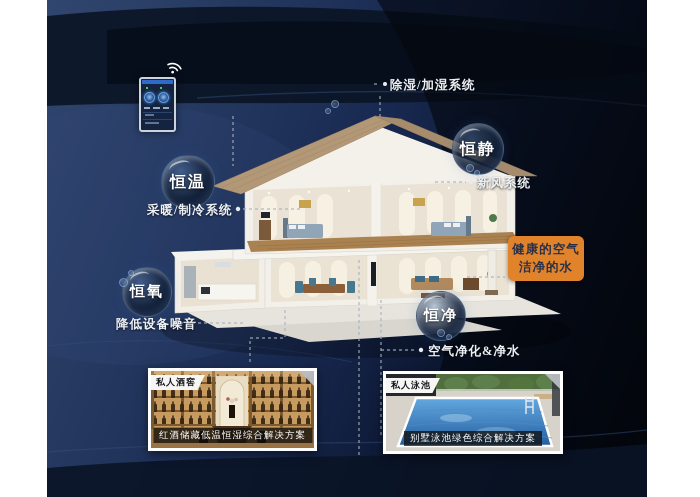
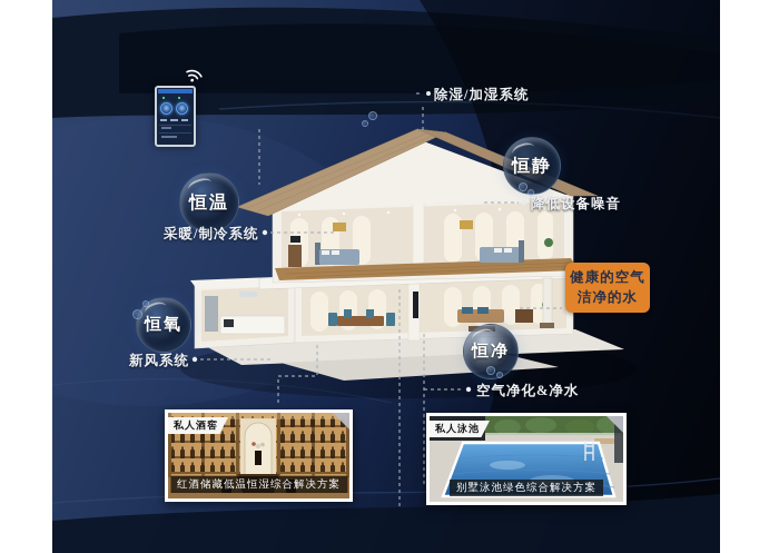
  健康的空气
  洁净的水
  恒静
  恒温
  恒氧
  恒净
  除湿/加湿系统
- 新风系统
+ 降低设备噪音
  采暖/制冷系统
- 降低设备噪音
+ 新风系统
  空气净化&净水
  私人酒窖
  红酒储藏低温恒湿综合解决方案
  私人泳池
  别墅泳池绿色综合解决方案
